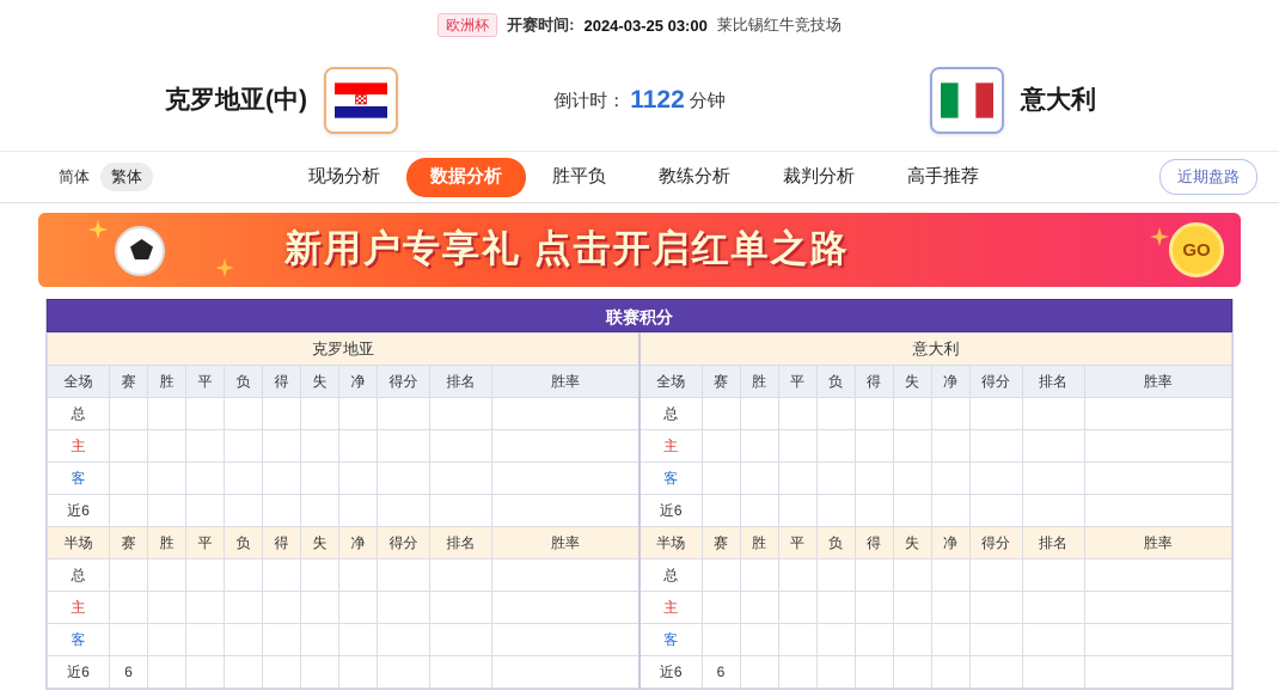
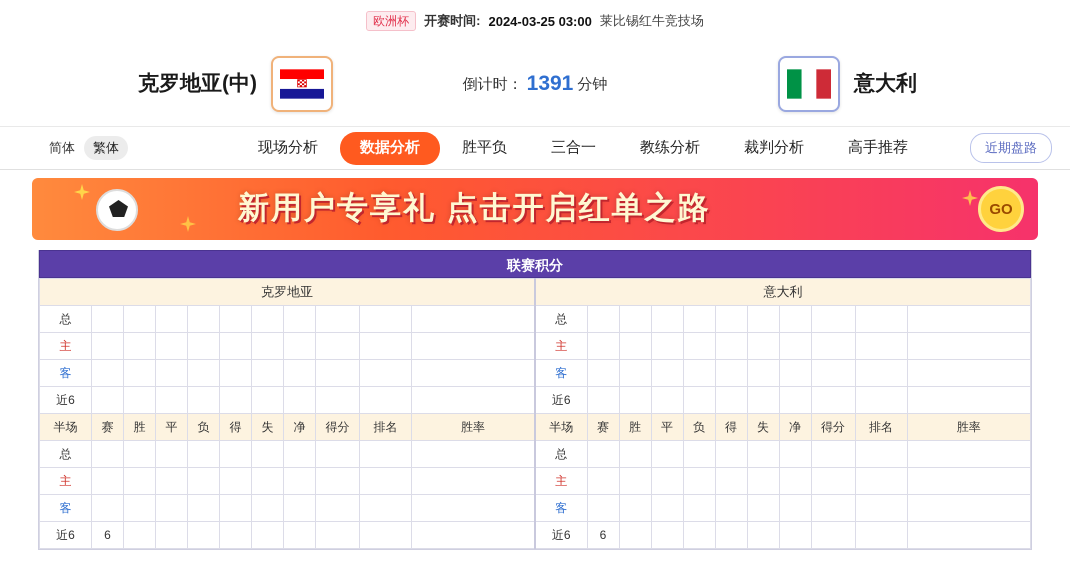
  欧洲杯
  开赛时间:
  2024-03-25 03:00
  莱比锡红牛竞技场
- 倒计时： 1122 分钟
+ 倒计时： 1391 分钟
  克罗地亚(中)
  意大利
  简体
  繁体
  现场分析
  数据分析
  胜平负
+ 三合一
  教练分析
  裁判分析
  高手推荐
  近期盘路
  新用户专享礼 点击开启红单之路
  GO
  联赛积分
  克罗地亚	意大利
- 全场	赛	胜	平	负	得	失	净	得分	排名	胜率	全场	赛	胜	平	负	得	失	净	得分	排名	胜率
  总											总
  主											主
  客											客
  近6											近6
  半场	赛	胜	平	负	得	失	净	得分	排名	胜率	半场	赛	胜	平	负	得	失	净	得分	排名	胜率
  总											总
  主											主
  客											客
  近6	6										近6	6
